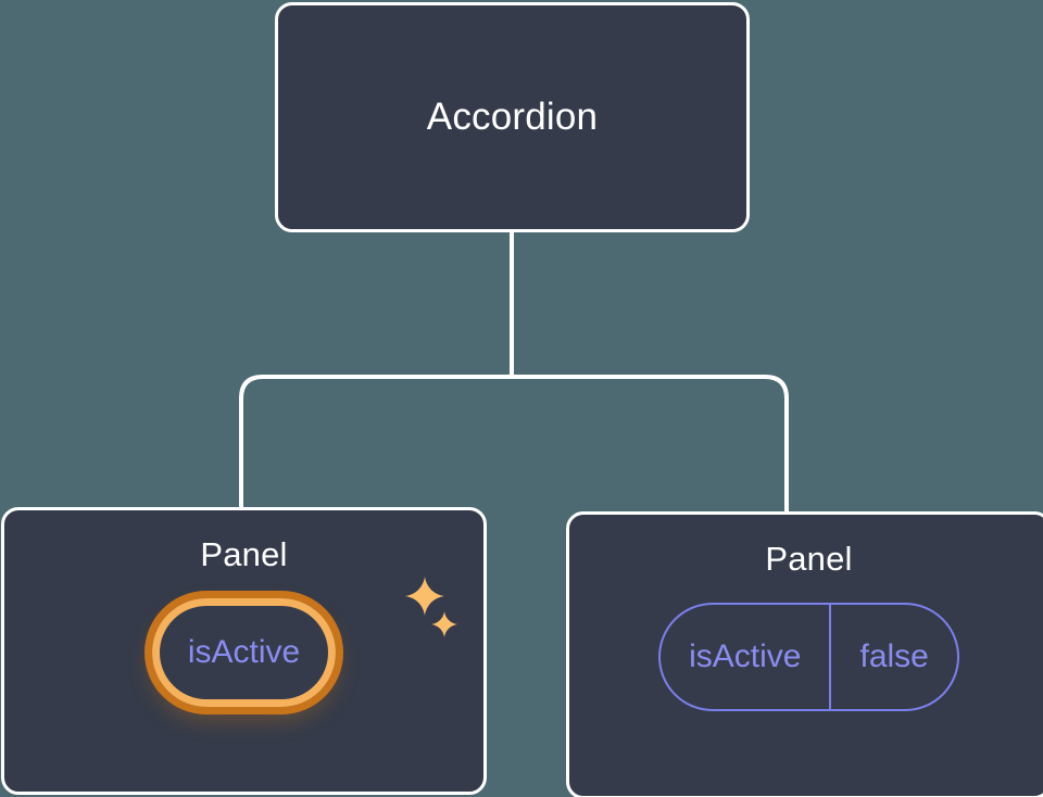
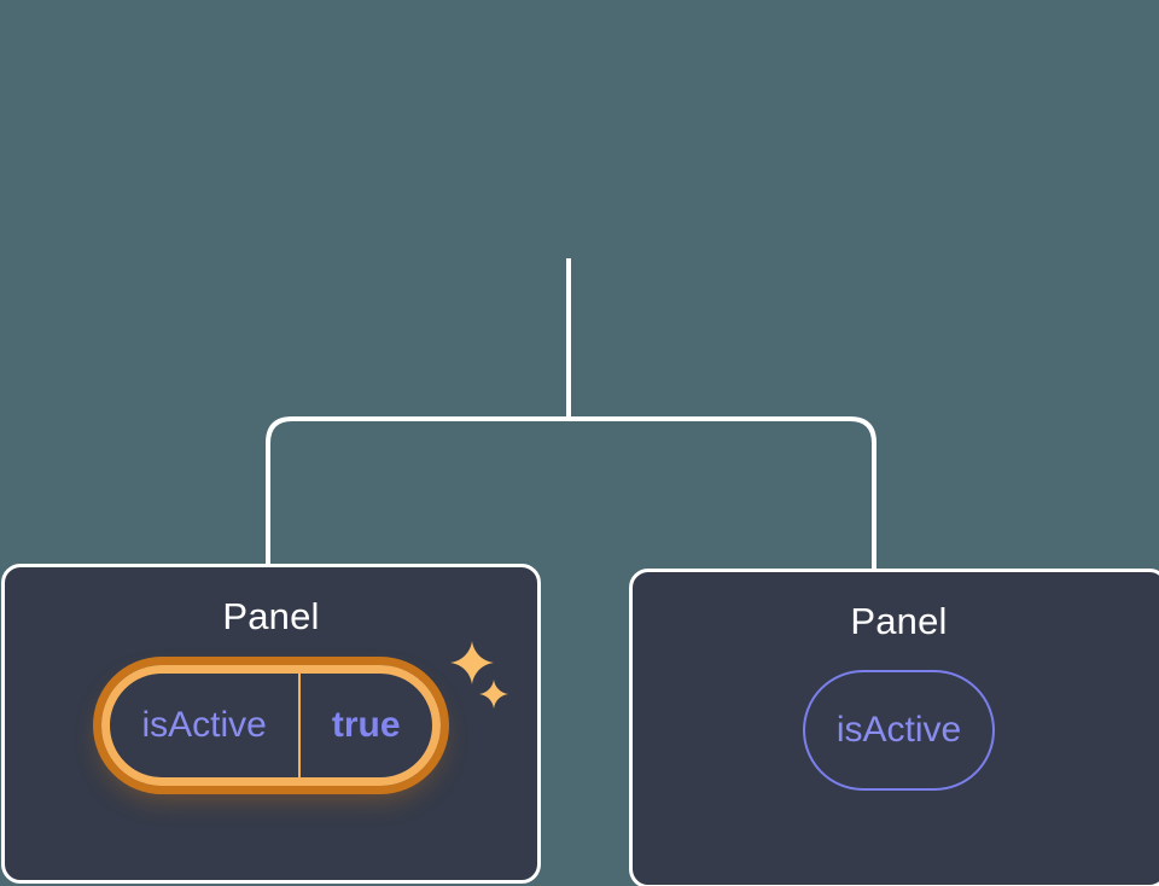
- Accordion
  Panel
  isActive
+ true
  Panel
  isActive
- false
